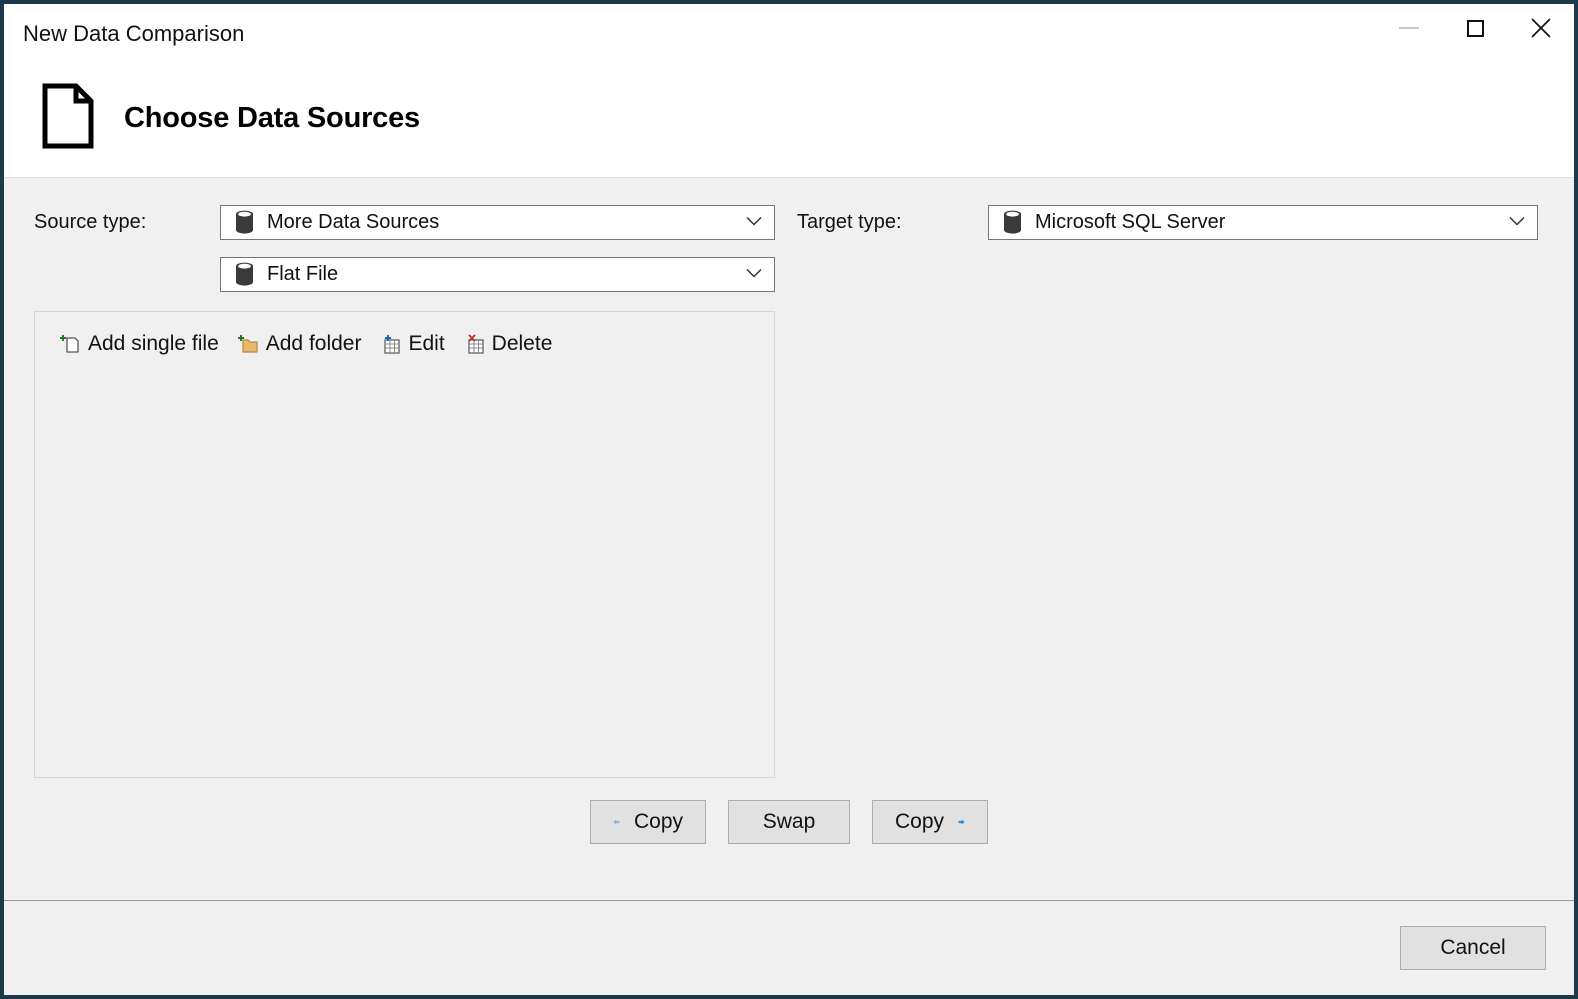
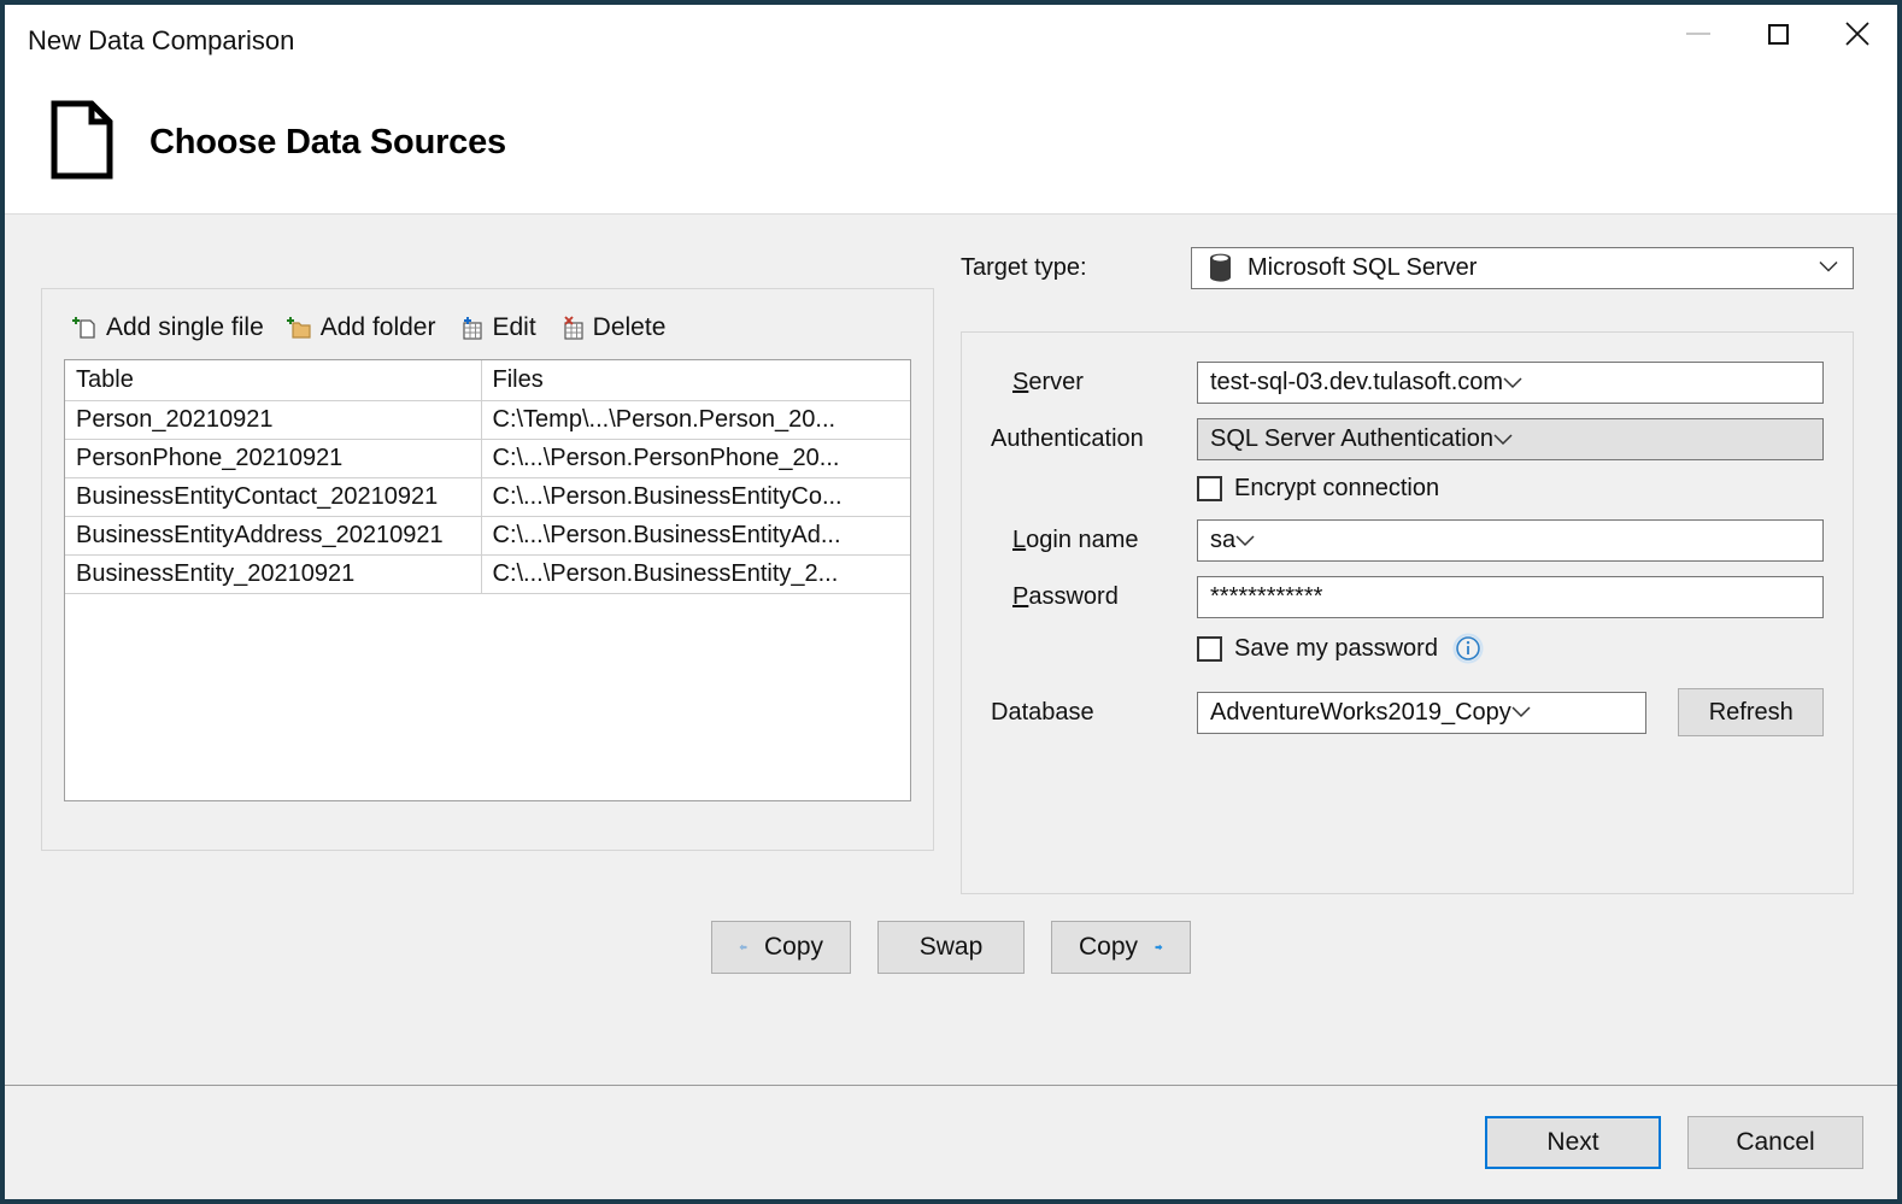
  New Data Comparison
  Choose Data Sources
- Source type:
- More Data Sources
- Flat File
  Add single file
  Add folder
  Edit
  Delete
+ Table	Files
+ Person_20210921	C:\Temp\...\Person.Person_20...
+ PersonPhone_20210921	C:\...\Person.PersonPhone_20...
+ BusinessEntityContact_20210921	C:\...\Person.BusinessEntityCo...
+ BusinessEntityAddress_20210921	C:\...\Person.BusinessEntityAd...
+ BusinessEntity_20210921	C:\...\Person.BusinessEntity_2...
  Target type:
  Microsoft SQL Server
+ Server
+ test-sql-03.dev.tulasoft.com
+ Authentication
+ SQL Server Authentication
+ Encrypt connection
+ Login name
+ sa
+ Password
+ ************
+ Save my password
+ Database
+ AdventureWorks2019_Copy
+ Refresh
  Copy
  Swap
  Copy
+ Next
  Cancel
